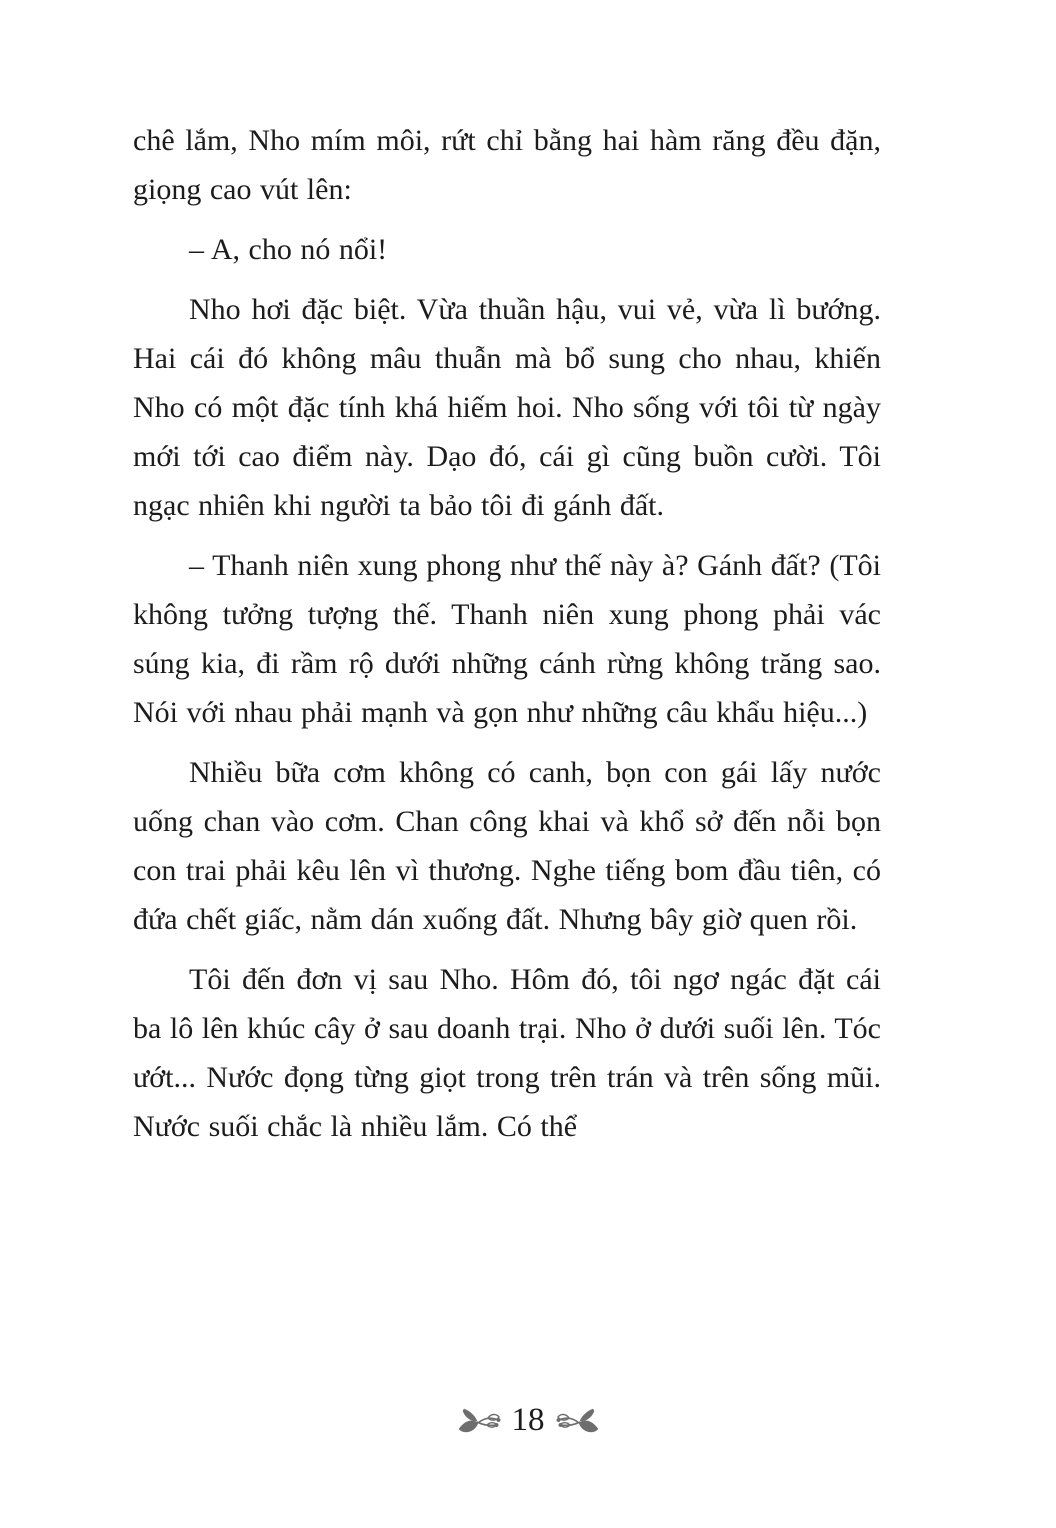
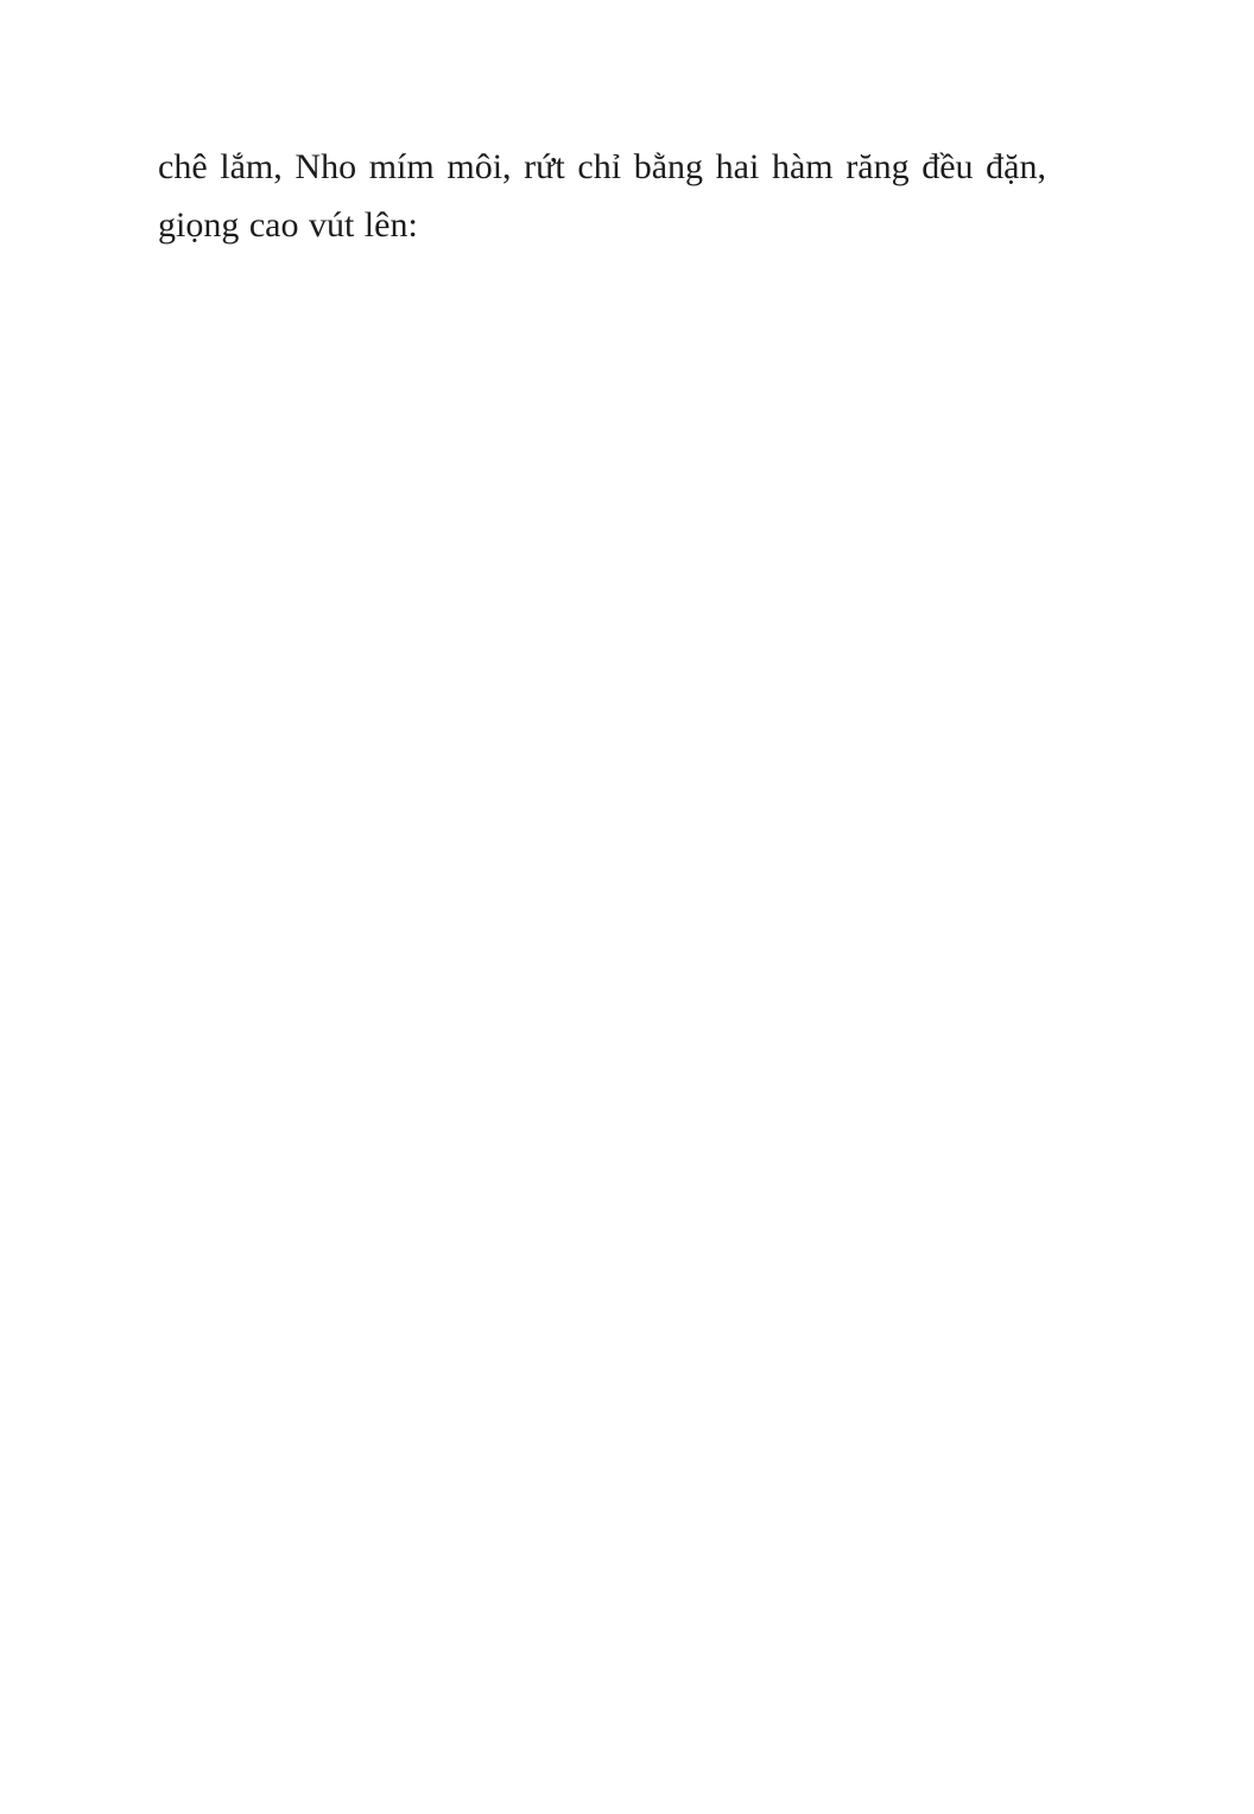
  chê lắm, Nho mím môi, rứt chỉ bằng hai hàm răng đều đặn, giọng cao vút lên:
- – A, cho nó nổi!
- Nho hơi đặc biệt. Vừa thuần hậu, vui vẻ, vừa lì bướng. Hai cái đó không mâu thuẫn mà bổ sung cho nhau, khiến Nho có một đặc tính khá hiếm hoi. Nho sống với tôi từ ngày mới tới cao điểm này. Dạo đó, cái gì cũng buồn cười. Tôi ngạc nhiên khi người ta bảo tôi đi gánh đất.
- – Thanh niên xung phong như thế này à? Gánh đất? (Tôi không tưởng tượng thế. Thanh niên xung phong phải vác súng kia, đi rầm rộ dưới những cánh rừng không trăng sao. Nói với nhau phải mạnh và gọn như những câu khẩu hiệu...)
- Nhiều bữa cơm không có canh, bọn con gái lấy nước uống chan vào cơm. Chan công khai và khổ sở đến nỗi bọn con trai phải kêu lên vì thương. Nghe tiếng bom đầu tiên, có đứa chết giấc, nằm dán xuống đất. Nhưng bây giờ quen rồi.
- Tôi đến đơn vị sau Nho. Hôm đó, tôi ngơ ngác đặt cái ba lô lên khúc cây ở sau doanh trại. Nho ở dưới suối lên. Tóc ướt... Nước đọng từng giọt trong trên trán và trên sống mũi. Nước suối chắc là nhiều lắm. Có thể
- 18
